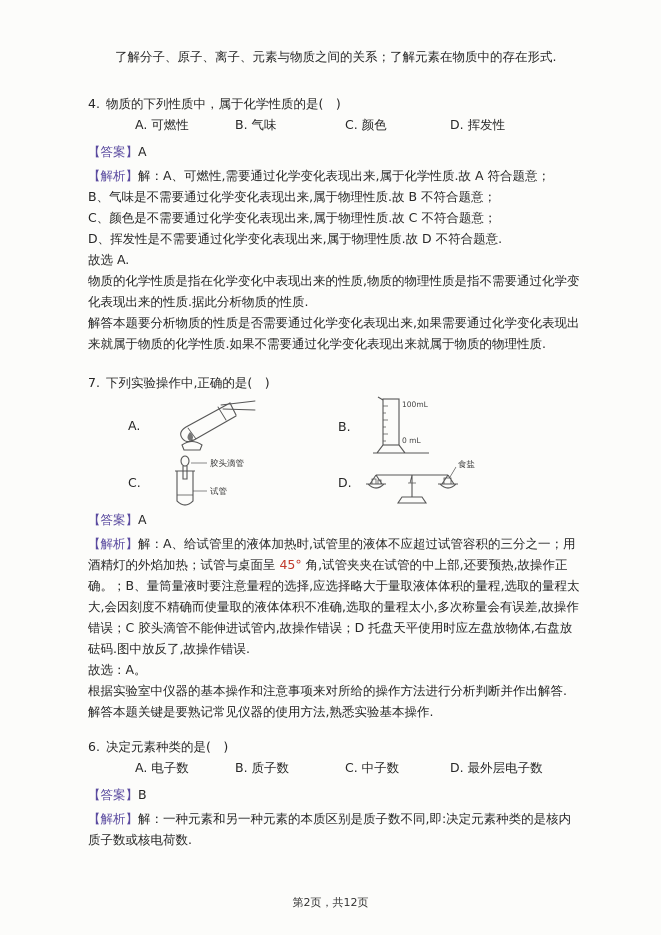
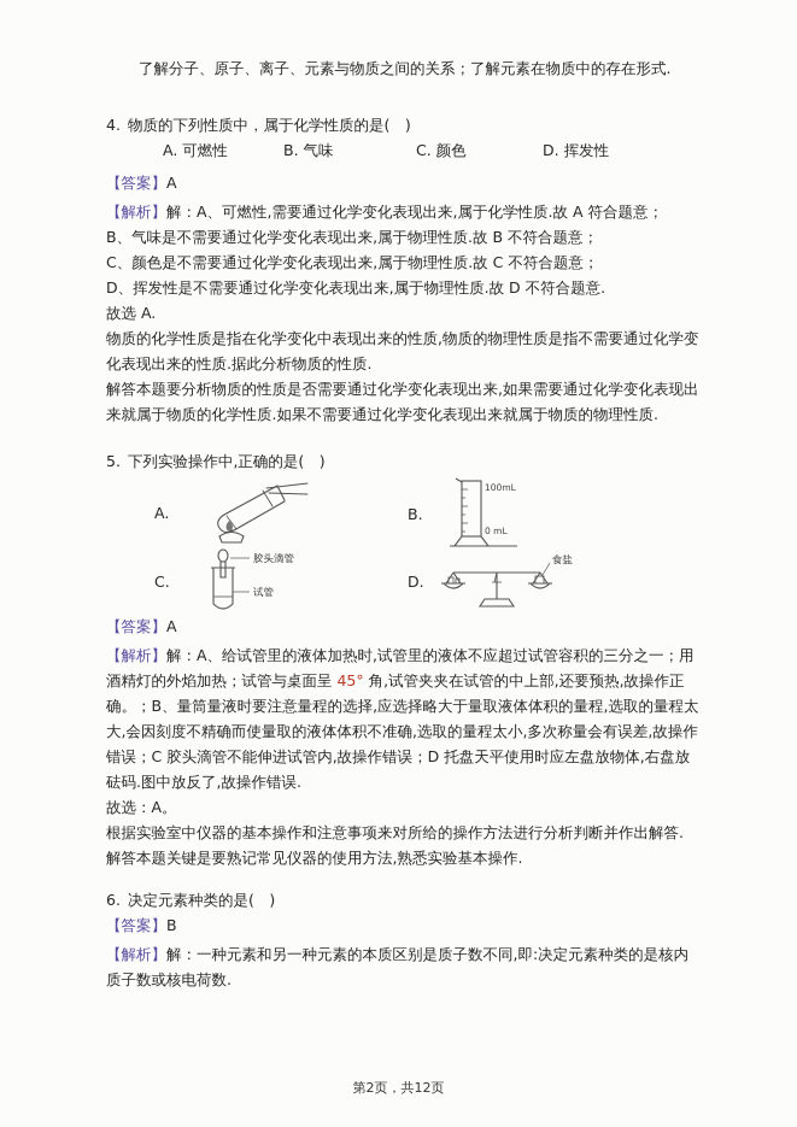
  了解分子、原子、离子、元素与物质之间的关系；了解元素在物质中的存在形式.
  4. 物质的下列性质中，属于化学性质的是( )
  A. 可燃性 B. 气味 C. 颜色 D. 挥发性
  【答案】A
  【解析】解：A、可燃性,需要通过化学变化表现出来,属于化学性质.故 A 符合题意；
  B、气味是不需要通过化学变化表现出来,属于物理性质.故 B 不符合题意；
  C、颜色是不需要通过化学变化表现出来,属于物理性质.故 C 不符合题意；
  D、挥发性是不需要通过化学变化表现出来,属于物理性质.故 D 不符合题意.
  故选 A.
  物质的化学性质是指在化学变化中表现出来的性质,物质的物理性质是指不需要通过化学变化表现出来的性质.据此分析物质的性质.
  解答本题要分析物质的性质是否需要通过化学变化表现出来,如果需要通过化学变化表现出来就属于物质的化学性质.如果不需要通过化学变化表现出来就属于物质的物理性质.
- 7. 下列实验操作中,正确的是( )
+ 5. 下列实验操作中,正确的是( )
  A.
  B.
  100mL
  0 mL
  C.
  胶头滴管
  试管
  D.
  食盐
  【答案】A
  【解析】解：A、给试管里的液体加热时,试管里的液体不应超过试管容积的三分之一；用酒精灯的外焰加热；试管与桌面呈 45° 角,试管夹夹在试管的中上部,还要预热,故操作正确。；B、量筒量液时要注意量程的选择,应选择略大于量取液体体积的量程,选取的量程太大,会因刻度不精确而使量取的液体体积不准确,选取的量程太小,多次称量会有误差,故操作错误；C 胶头滴管不能伸进试管内,故操作错误；D 托盘天平使用时应左盘放物体,右盘放砝码.图中放反了,故操作错误.
  故选：A。
  根据实验室中仪器的基本操作和注意事项来对所给的操作方法进行分析判断并作出解答.
  解答本题关键是要熟记常见仪器的使用方法,熟悉实验基本操作.
  6. 决定元素种类的是( )
- A. 电子数 B. 质子数 C. 中子数 D. 最外层电子数
  【答案】B
  【解析】解：一种元素和另一种元素的本质区别是质子数不同,即:决定元素种类的是核内质子数或核电荷数.
  第2页，共12页
